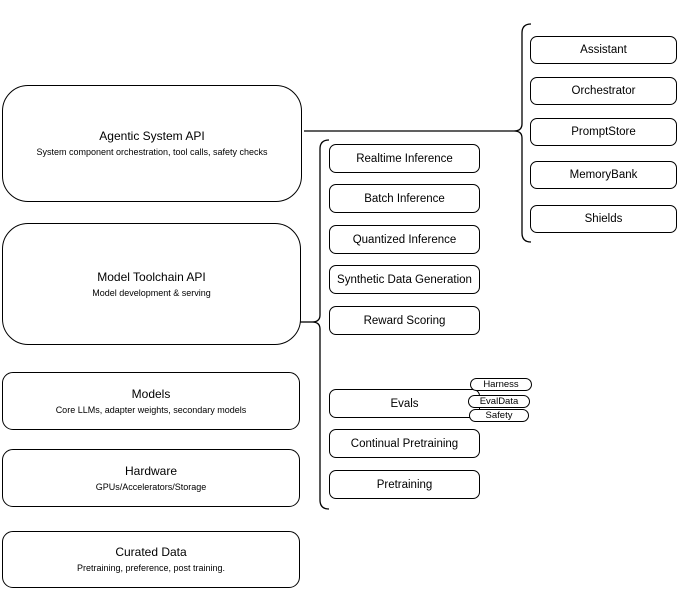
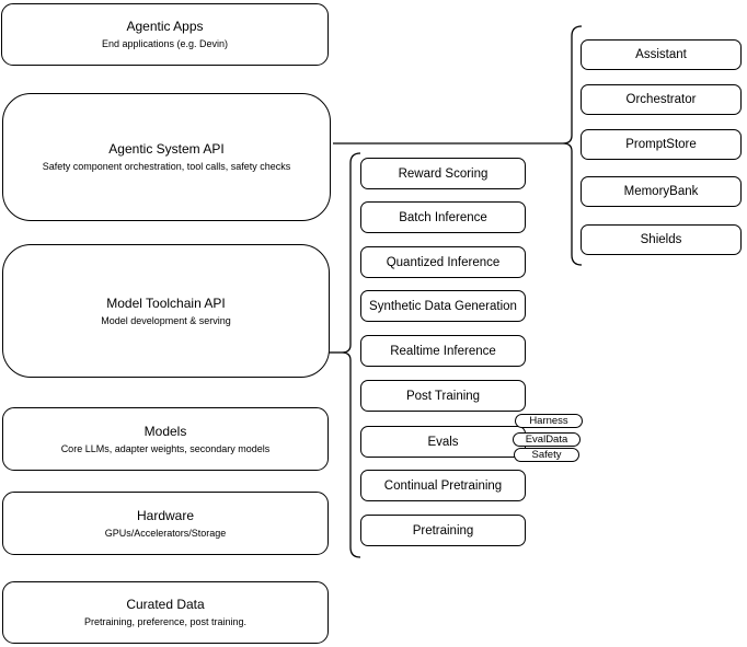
+ Agentic Apps
+ End applications (e.g. Devin)
  Agentic System API
- System component orchestration, tool calls, safety checks
+ Safety component orchestration, tool calls, safety checks
  Model Toolchain API
  Model development & serving
  Models
  Core LLMs, adapter weights, secondary models
  Hardware
  GPUs/Accelerators/Storage
  Curated Data
  Pretraining, preference, post training.
- Realtime Inference
+ Reward Scoring
  Batch Inference
  Quantized Inference
  Synthetic Data Generation
- Reward Scoring
+ Realtime Inference
+ Post Training
  Evals
  Continual Pretraining
  Pretraining
  Harness
  EvalData
  Safety
  Assistant
  Orchestrator
  PromptStore
  MemoryBank
  Shields
